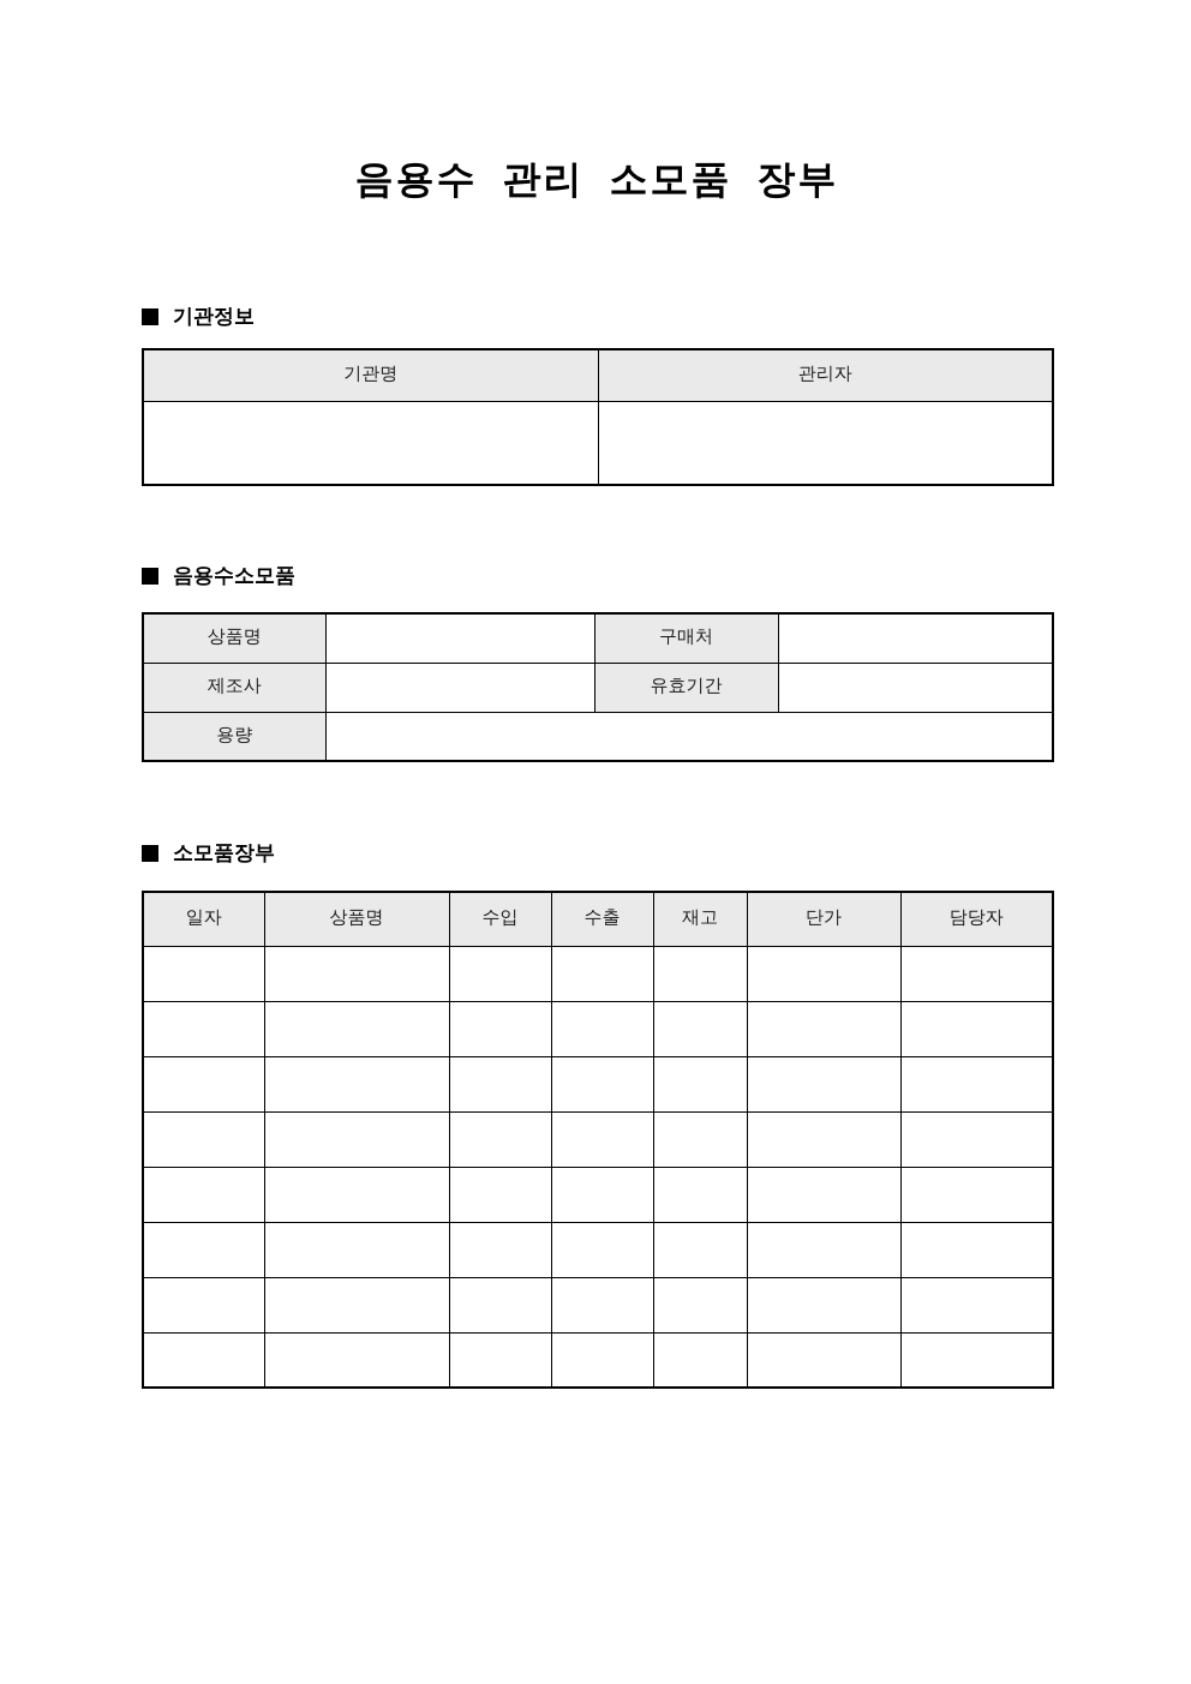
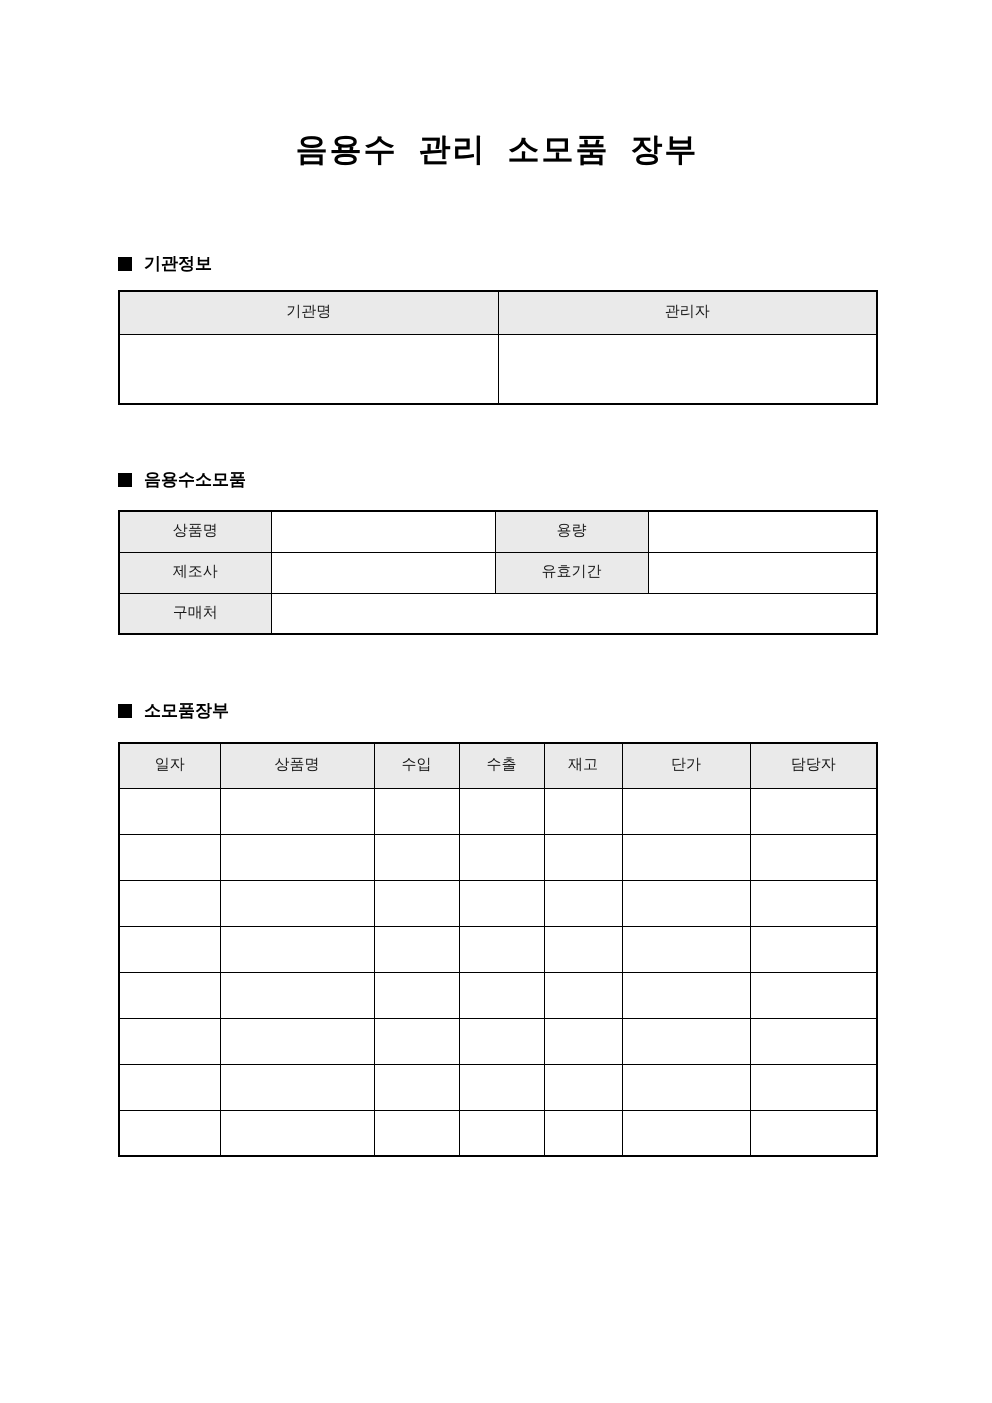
  음용수 관리 소모품 장부
  기관정보
  기관명	관리자
  음용수소모품
- 상품명		구매처
+ 상품명		용량
  제조사		유효기간
- 용량
+ 구매처
  소모품장부
  일자	상품명	수입	수출	재고	단가	담당자
